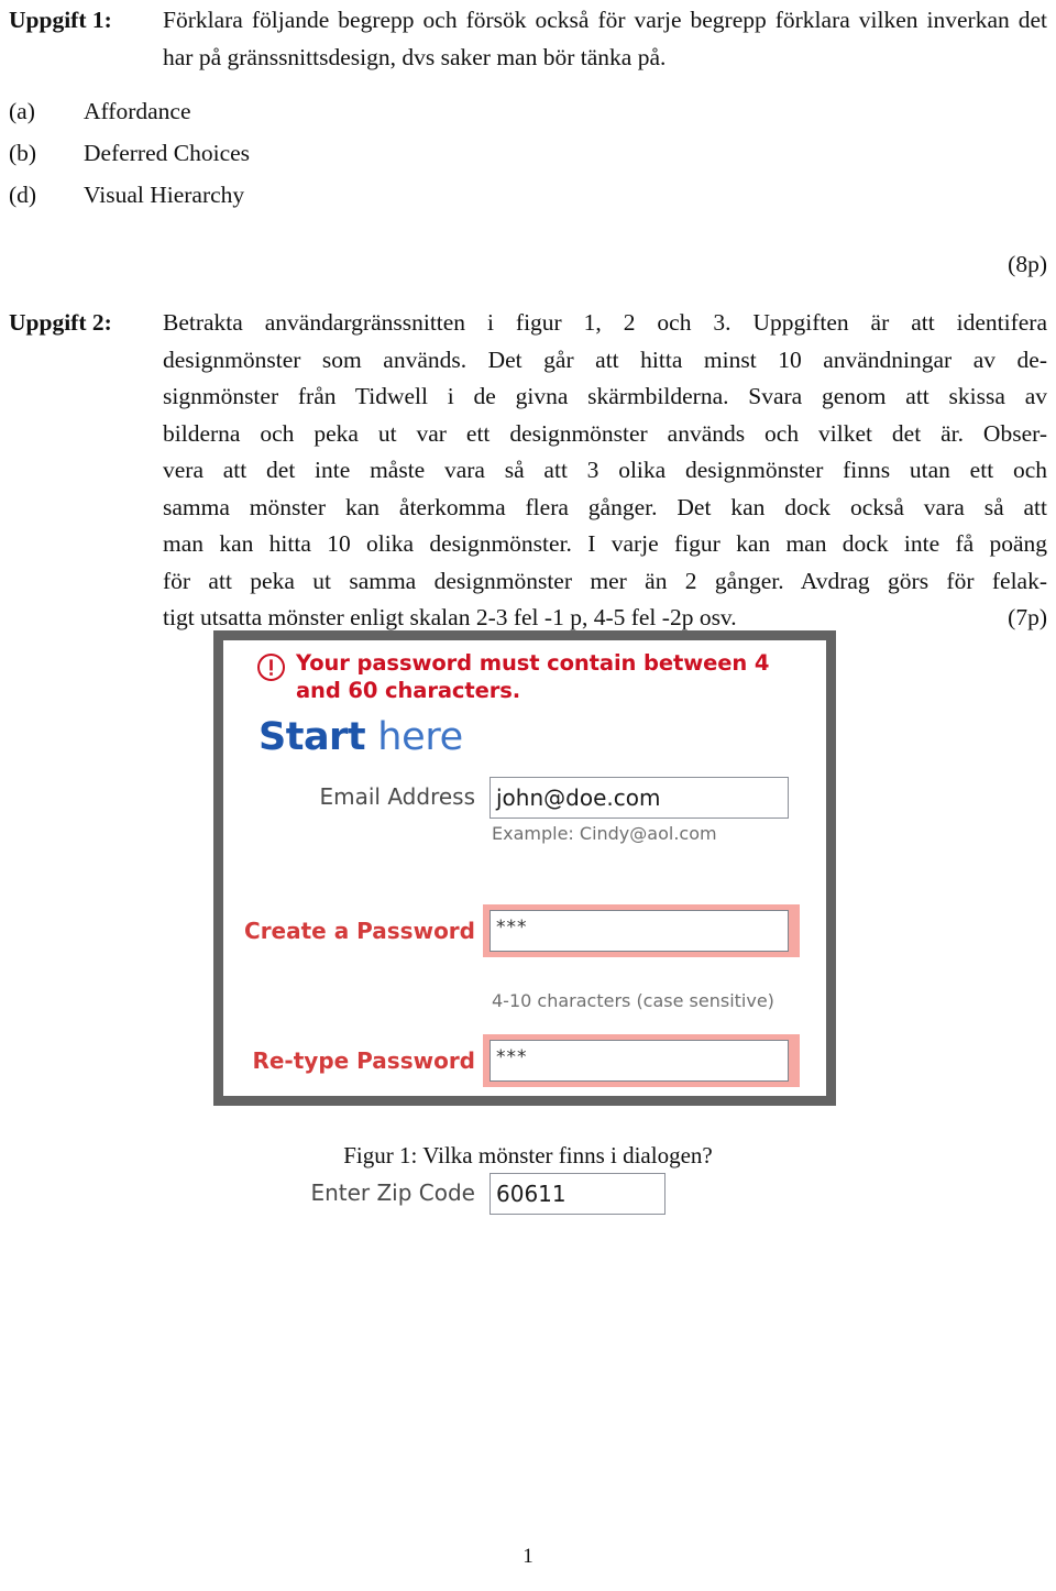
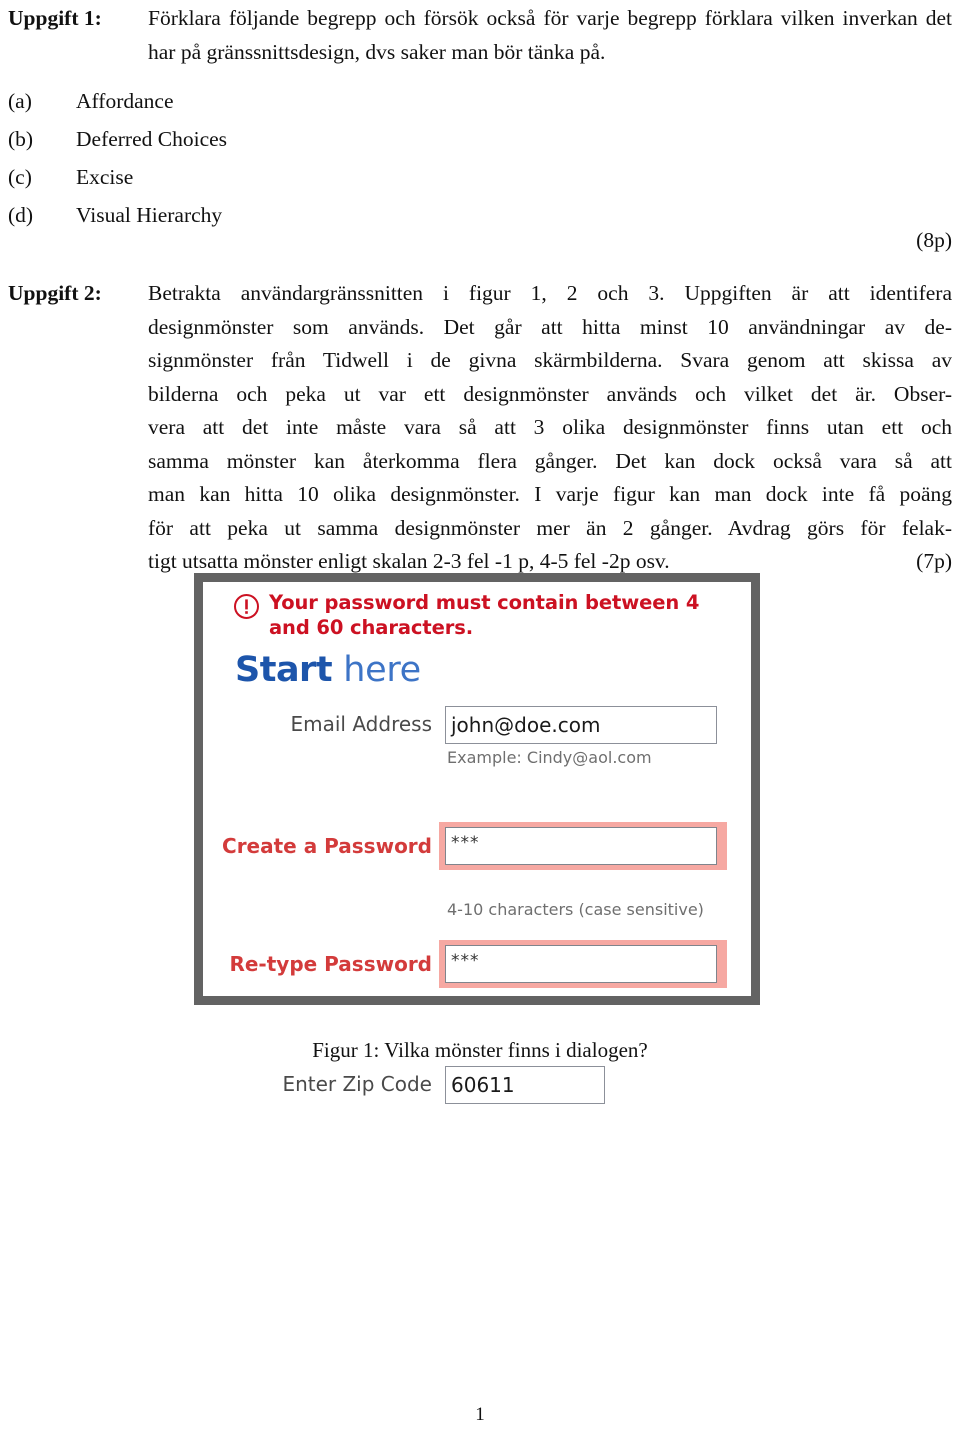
  Uppgift 1:
  Förklara följande begrepp och försök också för varje begrepp förklara vilken inverkan det har på gränssnittsdesign, dvs saker man bör tänka på.
  (a)
  Affordance
  (b)
  Deferred Choices
+ (c)
+ Excise
  (d)
  Visual Hierarchy
  (8p)
  Uppgift 2:
  Betrakta användargränssnitten i figur 1, 2 och 3. Uppgiften är att identifera
  designmönster som används. Det går att hitta minst 10 användningar av de-
  signmönster från Tidwell i de givna skärmbilderna. Svara genom att skissa av
  bilderna och peka ut var ett designmönster används och vilket det är. Obser-
  vera att det inte måste vara så att 3 olika designmönster finns utan ett och
  samma mönster kan återkomma flera gånger. Det kan dock också vara så att
  man kan hitta 10 olika designmönster. I varje figur kan man dock inte få poäng
  för att peka ut samma designmönster mer än 2 gånger. Avdrag görs för felak-
  tigt utsatta mönster enligt skalan 2-3 fel -1 p, 4-5 fel -2p osv.
  (7p)
  Your password must contain between 4 and 60 characters.
  Start here
  Email Address
  john@doe.com
  Example: Cindy@aol.com
  Create a Password
  ***
  Re-type Password
  ***
  4-10 characters (case sensitive)
  Enter Zip Code
  60611
  Figur 1: Vilka mönster finns i dialogen?
  1
